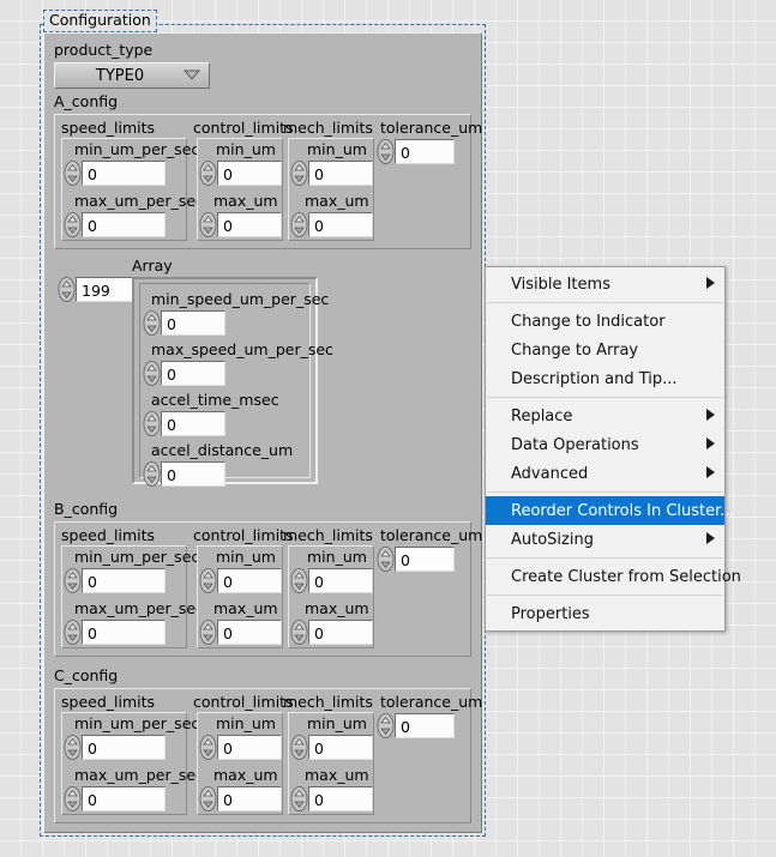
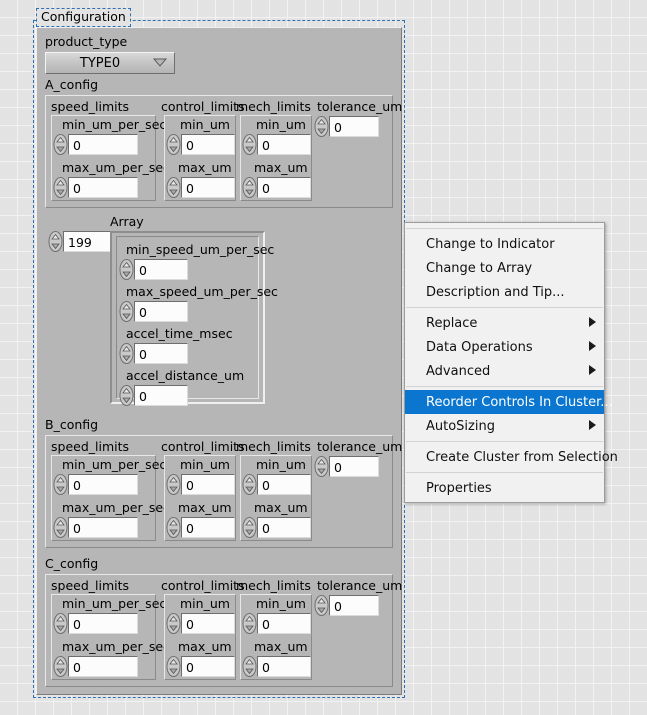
  Configuration
  product_type
  TYPE0
  A_config
  speed_limits
  control_limits
  mech_limits
  tolerance_um
  min_um_per_sec
  0
  max_um_per_se
  0
  min_um
  0
  max_um
  0
  min_um
  0
  max_um
  0
  0
  Array
  199
  min_speed_um_per_sec
  0
  max_speed_um_per_sec
  0
  accel_time_msec
  0
  accel_distance_um
  0
  B_config
  speed_limits
  control_limits
  mech_limits
  tolerance_um
  min_um_per_sec
  0
  max_um_per_se
  0
  min_um
  0
  max_um
  0
  min_um
  0
  max_um
  0
  0
  C_config
  speed_limits
  control_limits
  mech_limits
  tolerance_um
  min_um_per_sec
  0
  max_um_per_se
  0
  min_um
  0
  max_um
  0
  min_um
  0
  max_um
  0
  0
- Visible Items
  Change to Indicator
  Change to Array
  Description and Tip...
  Replace
  Data Operations
  Advanced
  Reorder Controls In Cluster...
  AutoSizing
  Create Cluster from Selection
  Properties
